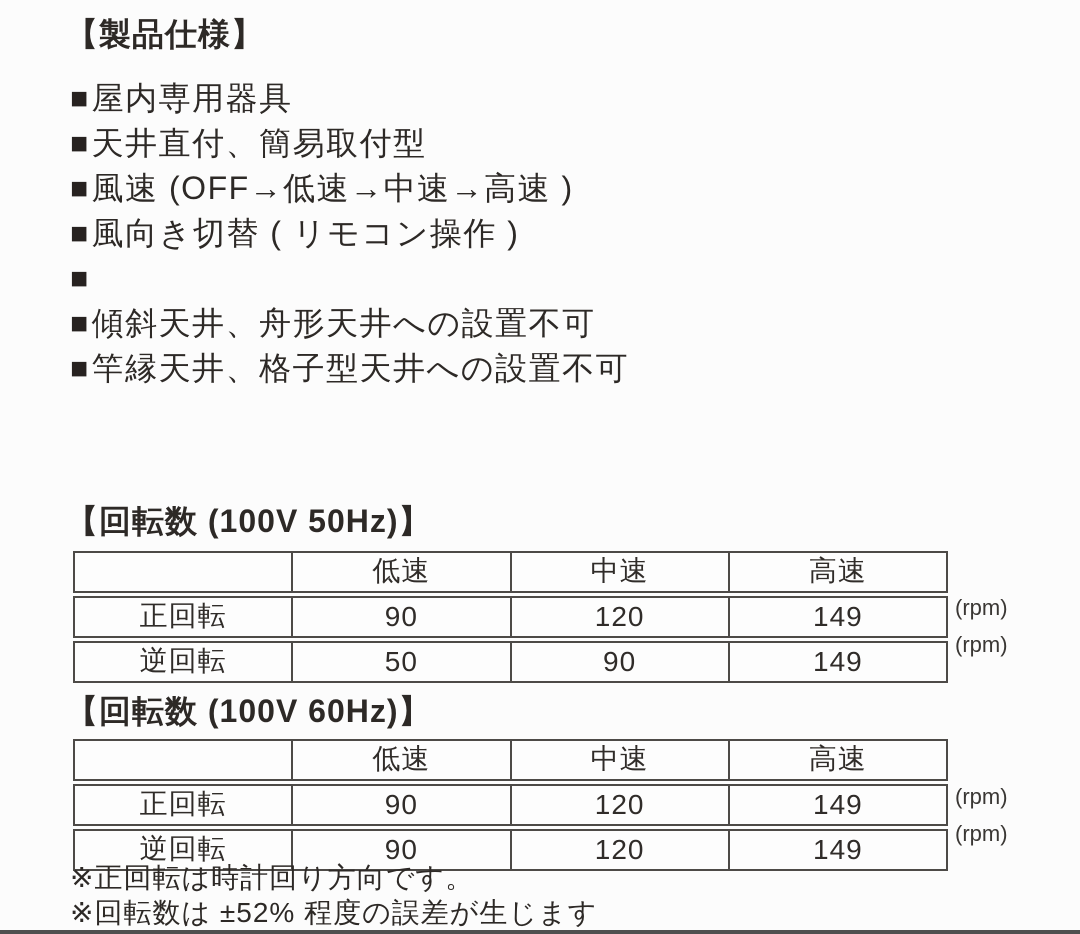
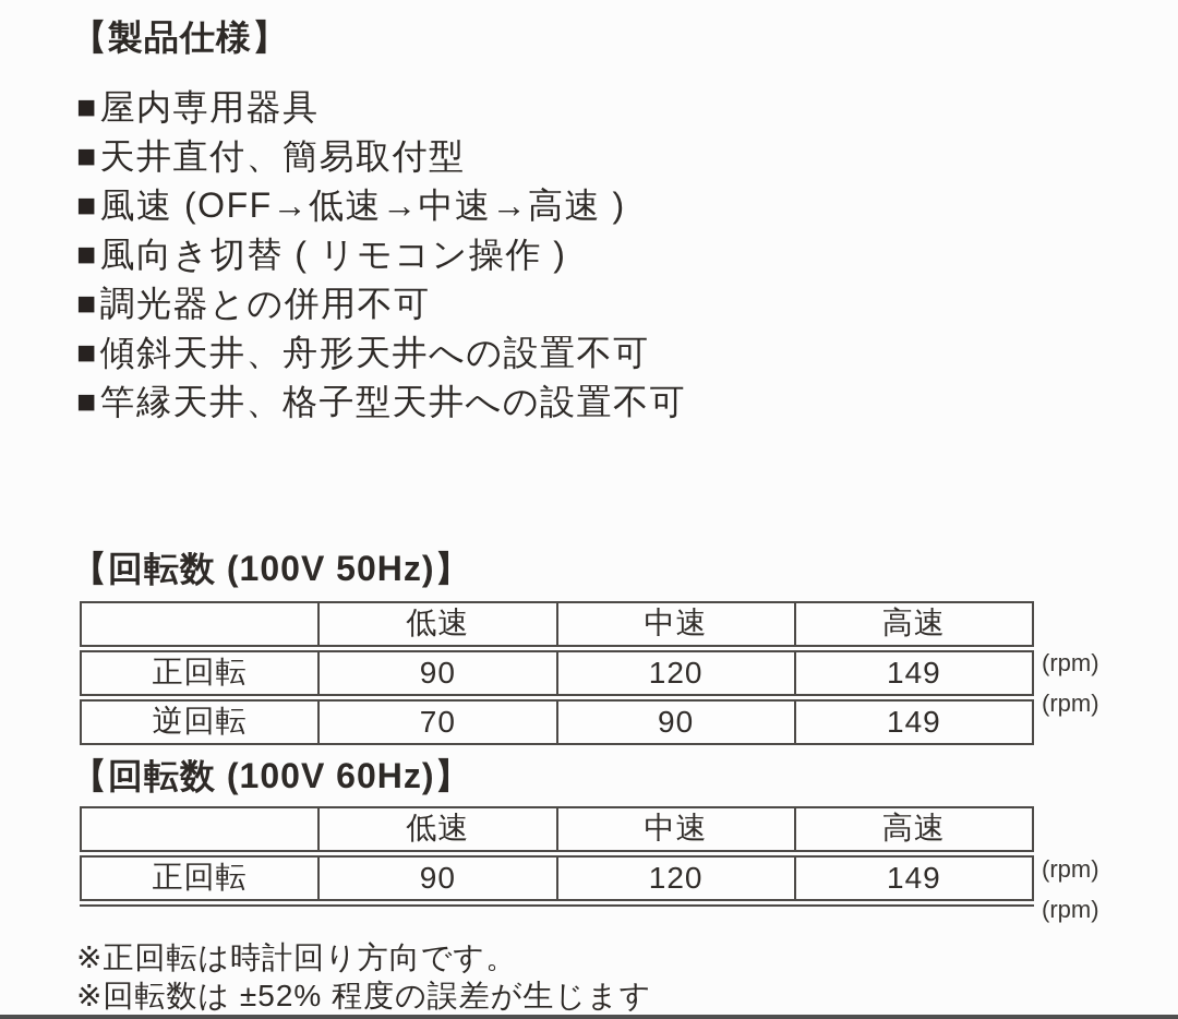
  【製品仕様】
  ■
  屋内専用器具
  ■
  天井直付、簡易取付型
  ■
  風速 (OFF→低速→中速→高速 )
  ■
  風向き切替 ( リモコン操作 )
  ■
+ 調光器との併用不可
  ■
  傾斜天井、舟形天井への設置不可
  ■
  竿縁天井、格子型天井への設置不可
  【回転数 (100V 50Hz)】
  	低速	中速	高速
  正回転	90	120	149
- 逆回転	50	90	149
+ 逆回転	70	90	149
  (rpm)
  (rpm)
  【回転数 (100V 60Hz)】
  	低速	中速	高速
  正回転	90	120	149
- 逆回転	90	120	149
  (rpm)
  (rpm)
  ※正回転は時計回り方向です。
  ※回転数は ±52% 程度の誤差が生じます
